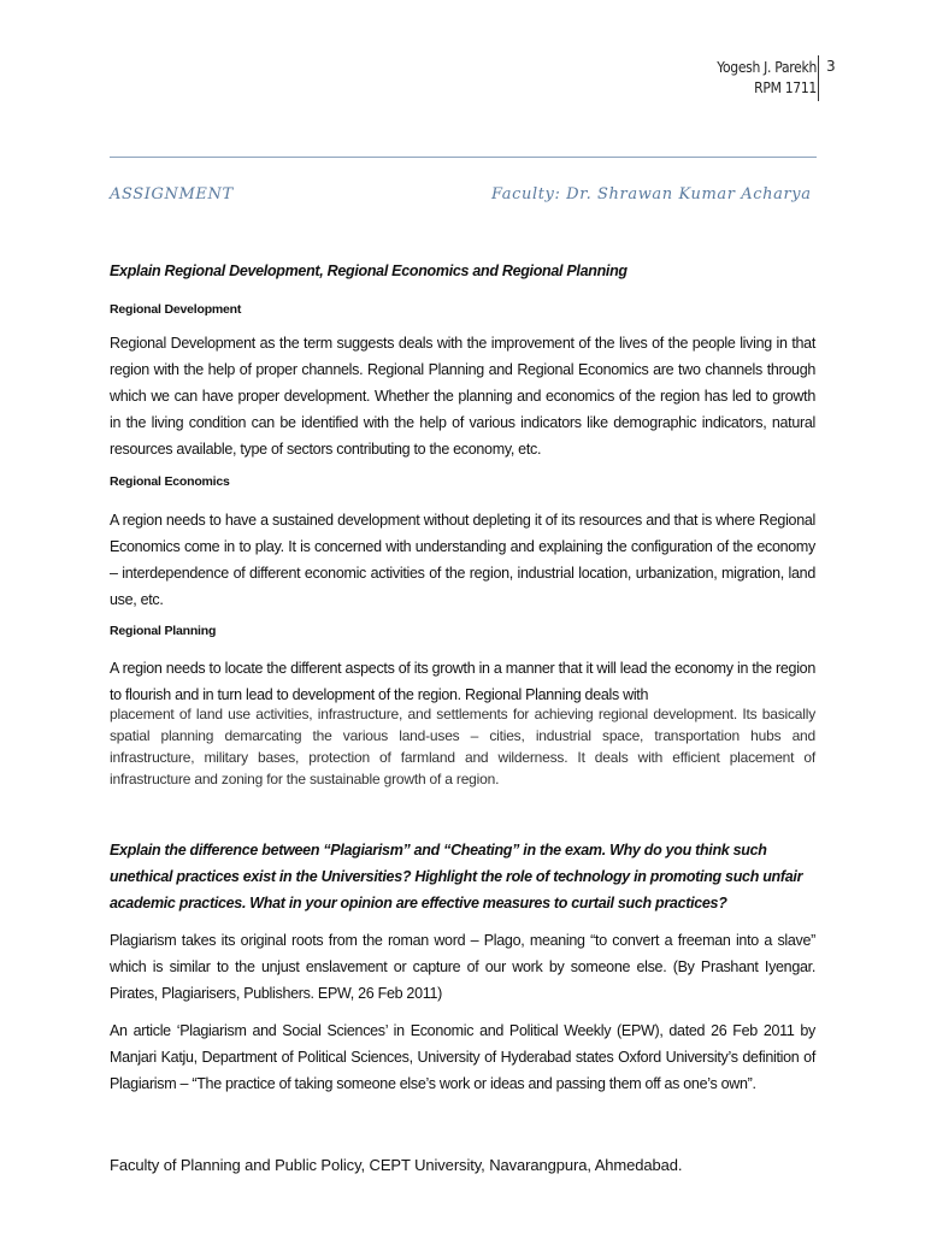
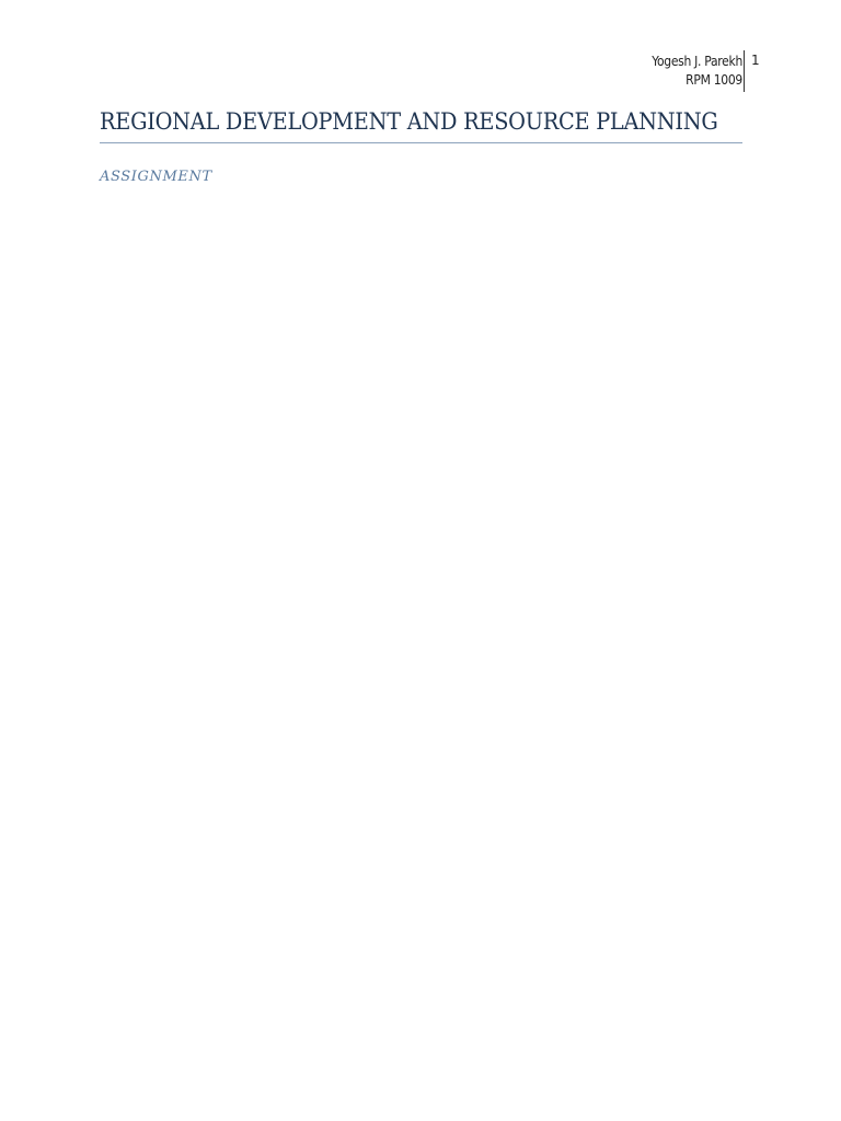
  Yogesh J. Parekh
- RPM 1711
+ RPM 1009
- 3
+ 1
+ REGIONAL DEVELOPMENT AND RESOURCE PLANNING
  ASSIGNMENT
- Faculty: Dr. Shrawan Kumar Acharya
- Explain Regional Development, Regional Economics and Regional Planning
- Regional Development
- Regional Development as the term suggests deals with the improvement of the lives of the people living in that region with the help of proper channels. Regional Planning and Regional Economics are two channels through which we can have proper development. Whether the planning and economics of the region has led to growth in the living condition can be identified with the help of various indicators like demographic indicators, natural resources available, type of sectors contributing to the economy, etc.
- Regional Economics
- A region needs to have a sustained development without depleting it of its resources and that is where Regional Economics come in to play. It is concerned with understanding and explaining the configuration of the economy – interdependence of different economic activities of the region, industrial location, urbanization, migration, land use, etc.
- Regional Planning
- A region needs to locate the different aspects of its growth in a manner that it will lead the economy in the region to flourish and in turn lead to development of the region. Regional Planning deals with
- placement of land use activities, infrastructure, and settlements for achieving regional development. Its basically spatial planning demarcating the various land-uses – cities, industrial space, transportation hubs and infrastructure, military bases, protection of farmland and wilderness. It deals with efficient placement of infrastructure and zoning for the sustainable growth of a region.
- Explain the difference between “Plagiarism” and “Cheating” in the exam. Why do you think such unethical practices exist in the Universities? Highlight the role of technology in promoting such unfair academic practices. What in your opinion are effective measures to curtail such practices?
- Plagiarism takes its original roots from the roman word – Plago, meaning “to convert a freeman into a slave” which is similar to the unjust enslavement or capture of our work by someone else. (By Prashant Iyengar. Pirates, Plagiarisers, Publishers. EPW, 26 Feb 2011)
- An article ‘Plagiarism and Social Sciences’ in Economic and Political Weekly (EPW), dated 26 Feb 2011 by Manjari Katju, Department of Political Sciences, University of Hyderabad states Oxford University’s definition of Plagiarism – “The practice of taking someone else’s work or ideas and passing them off as one’s own”.
- Faculty of Planning and Public Policy, CEPT University, Navarangpura, Ahmedabad.
